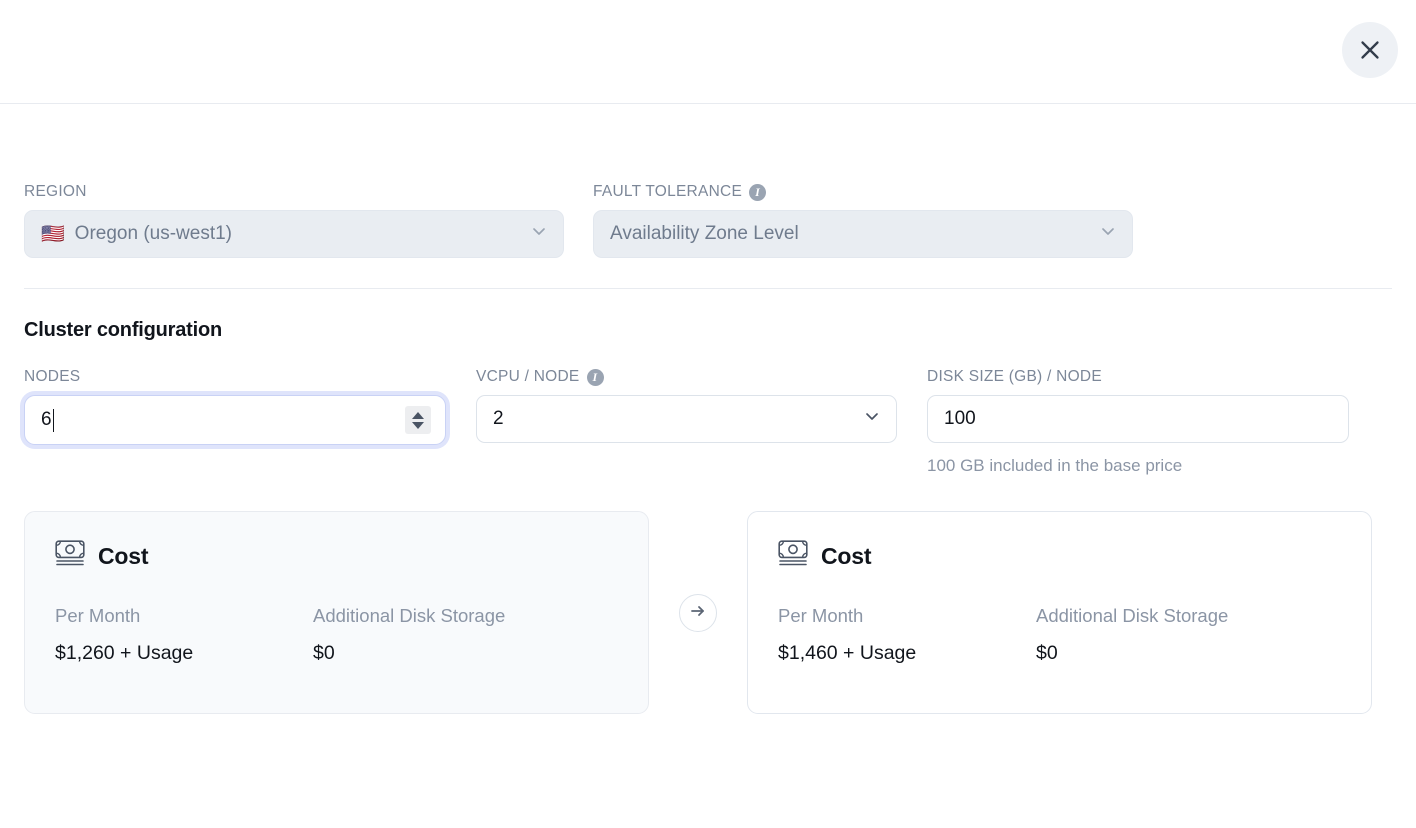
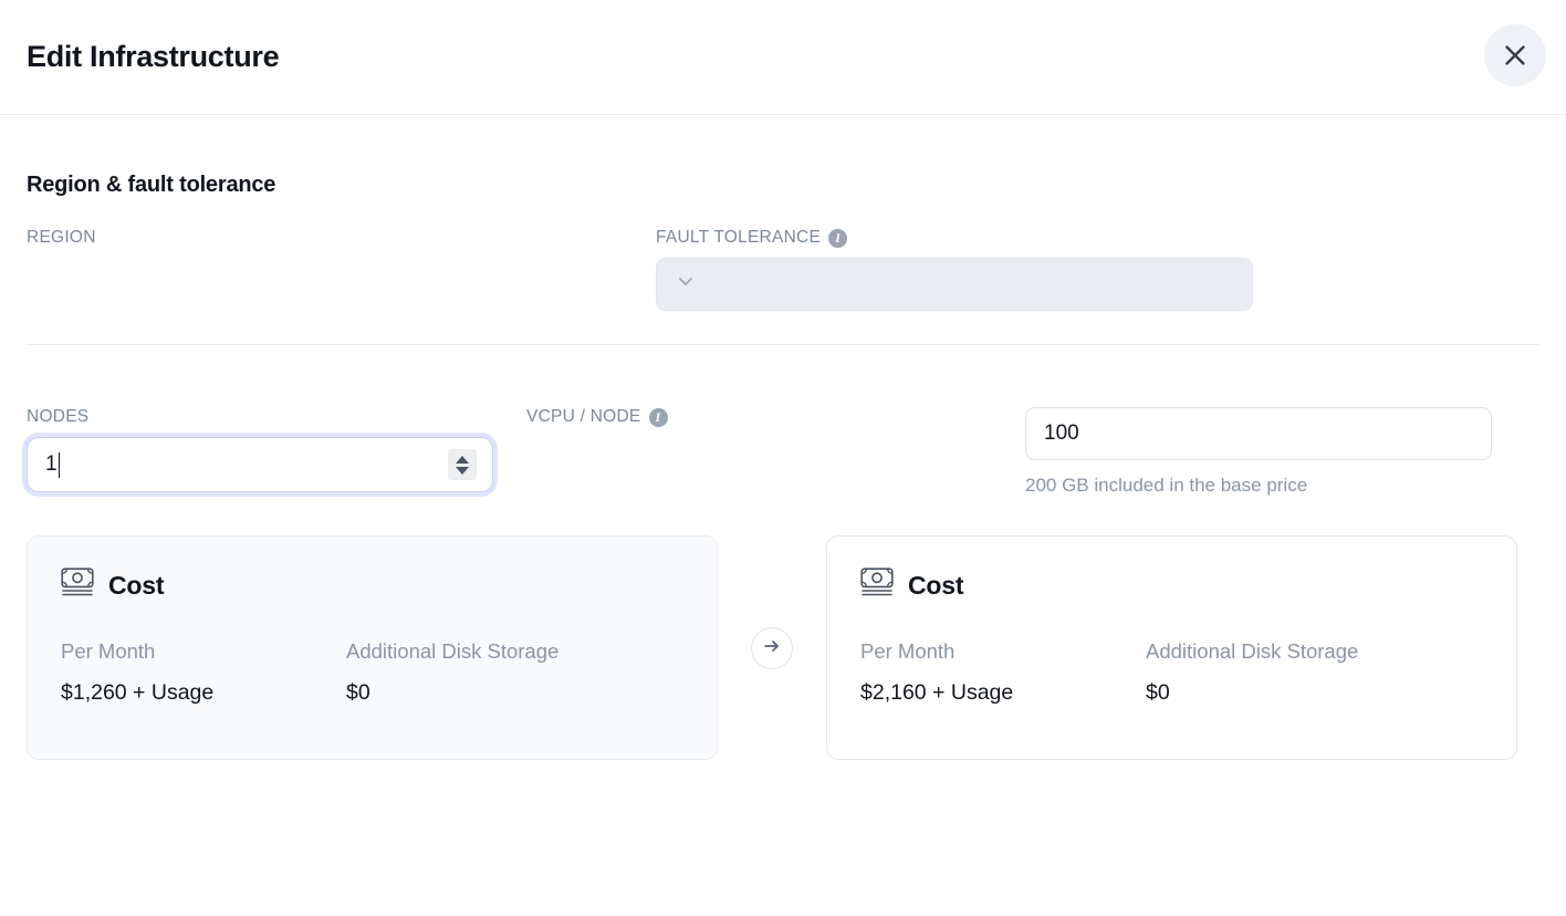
+ Edit Infrastructure
+ Region & fault tolerance
  REGION
- 🇺🇸
- Oregon (us-west1)
  FAULT TOLERANCE
  I
- Availability Zone Level
- Cluster configuration
  NODES
- 6
+ 1
  VCPU / NODE
  I
- 2
- DISK SIZE (GB) / NODE
  100
- 100 GB included in the base price
+ 200 GB included in the base price
  Cost
  Per Month
  $1,260 + Usage
  Additional Disk Storage
  $0
  Cost
  Per Month
- $1,460 + Usage
+ $2,160 + Usage
  Additional Disk Storage
  $0
